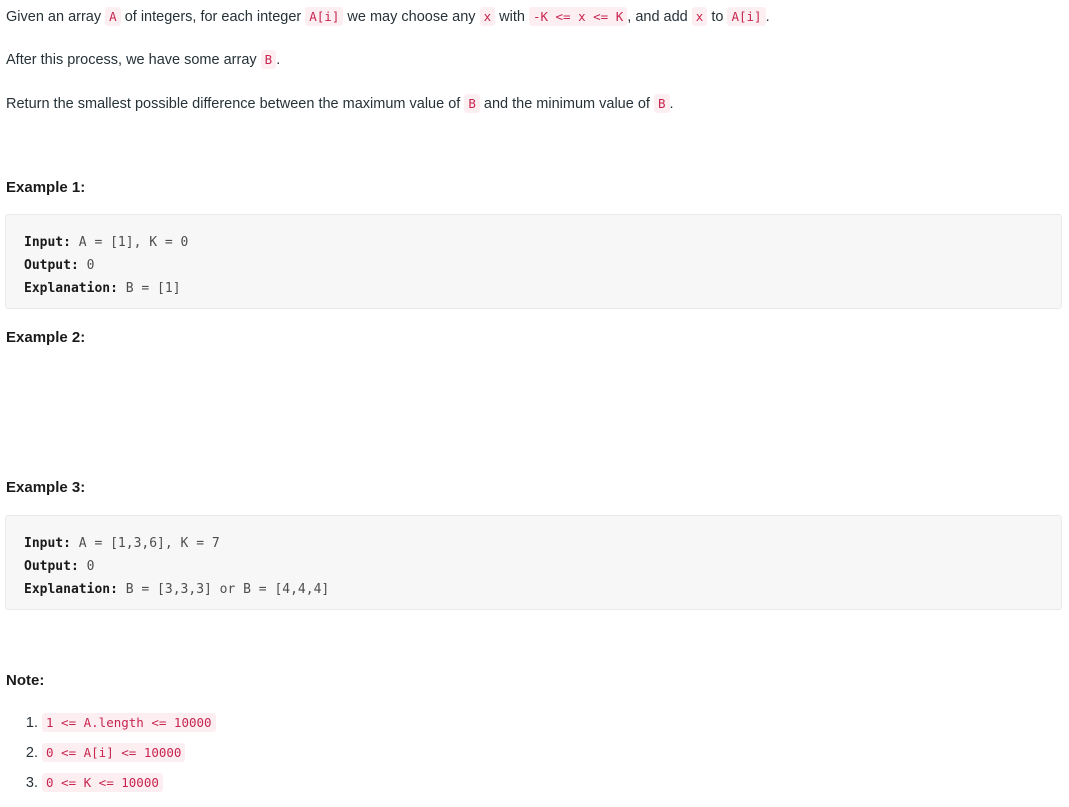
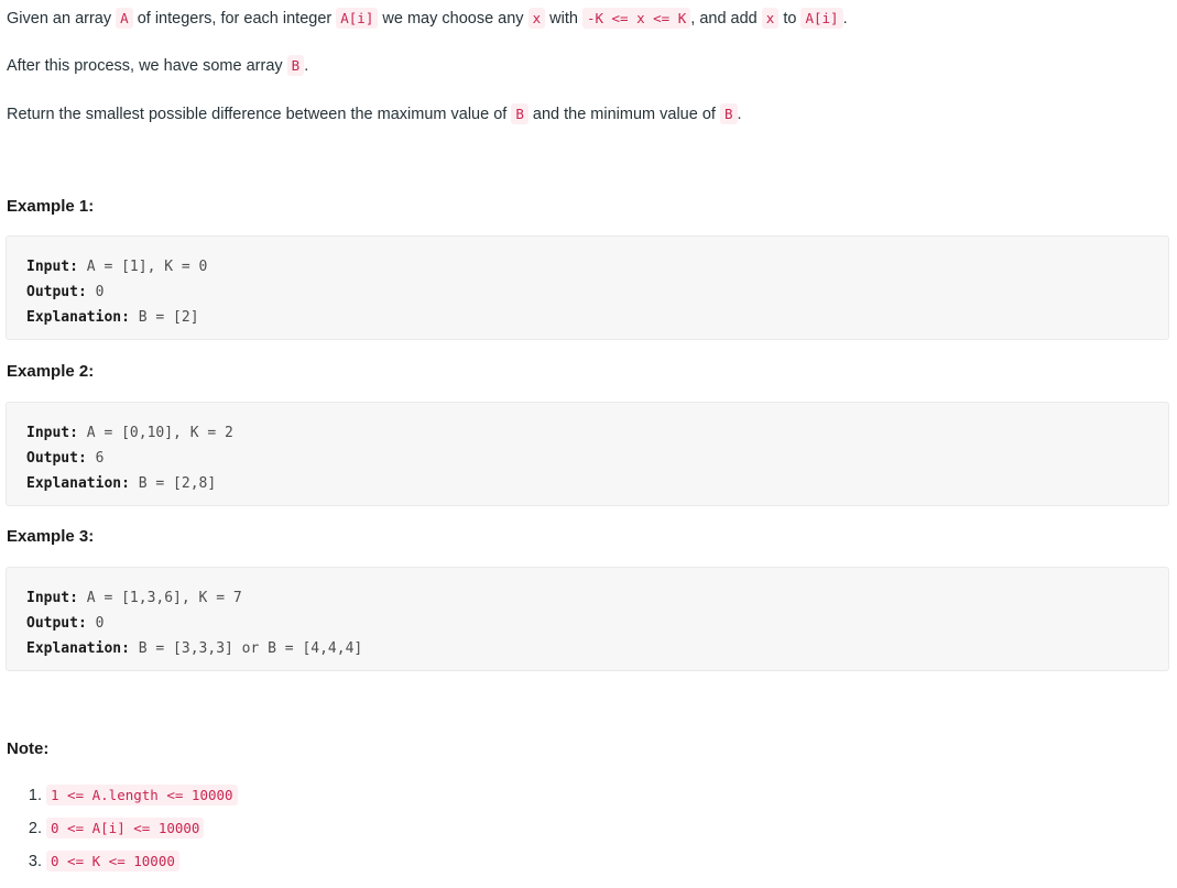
  Given an array A of integers, for each integer A[i] we may choose any x with -K <= x <= K , and add x to A[i] .
  After this process, we have some array B .
  Return the smallest possible difference between the maximum value of B and the minimum value of B .
  Example 1:
- Input: A = [1], K = 0 Output: 0 Explanation: B = [1]
+ Input: A = [1], K = 0 Output: 0 Explanation: B = [2]
  Example 2:
+ Input: A = [0,10], K = 2 Output: 6 Explanation: B = [2,8]
  Example 3:
  Input: A = [1,3,6], K = 7 Output: 0 Explanation: B = [3,3,3] or B = [4,4,4]
  Note:
  1 <= A.length <= 10000
  0 <= A[i] <= 10000
  0 <= K <= 10000
